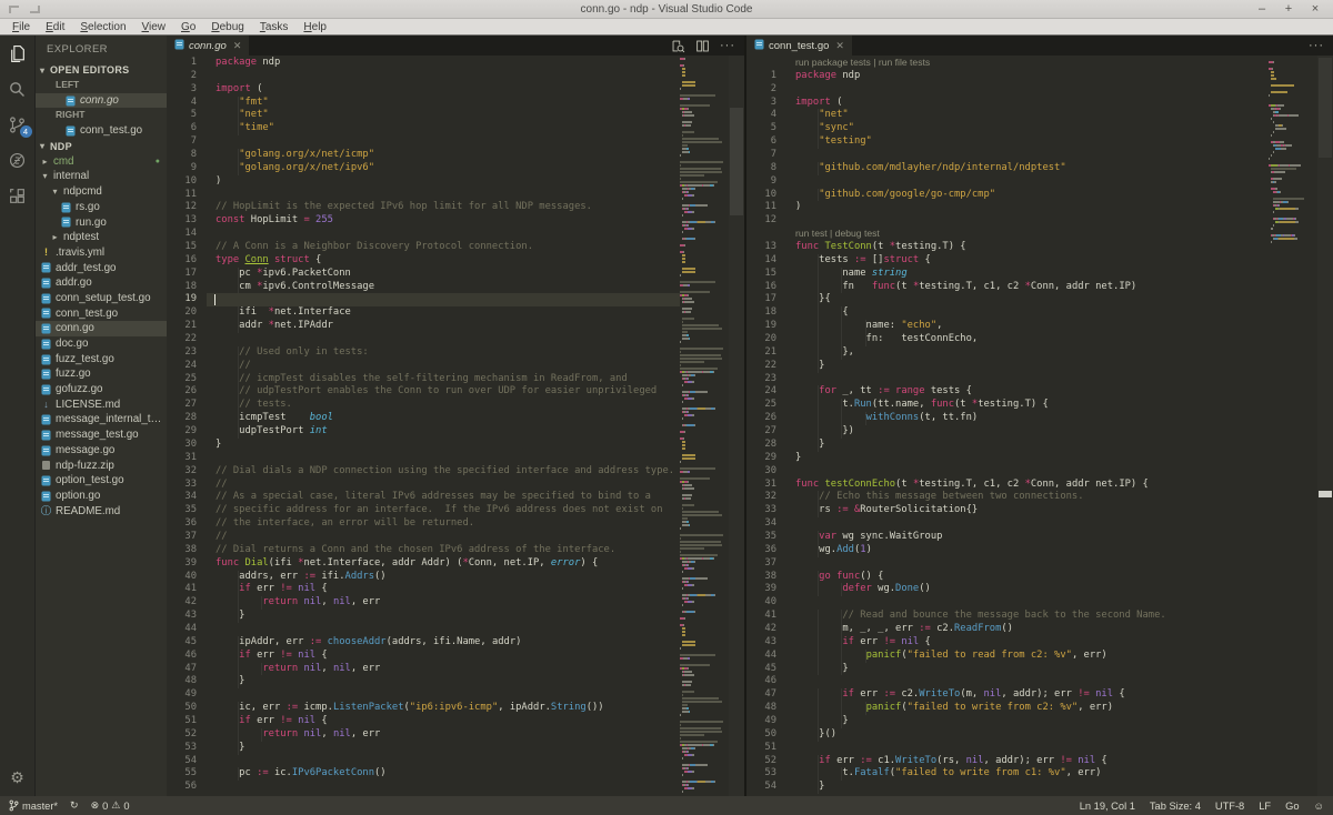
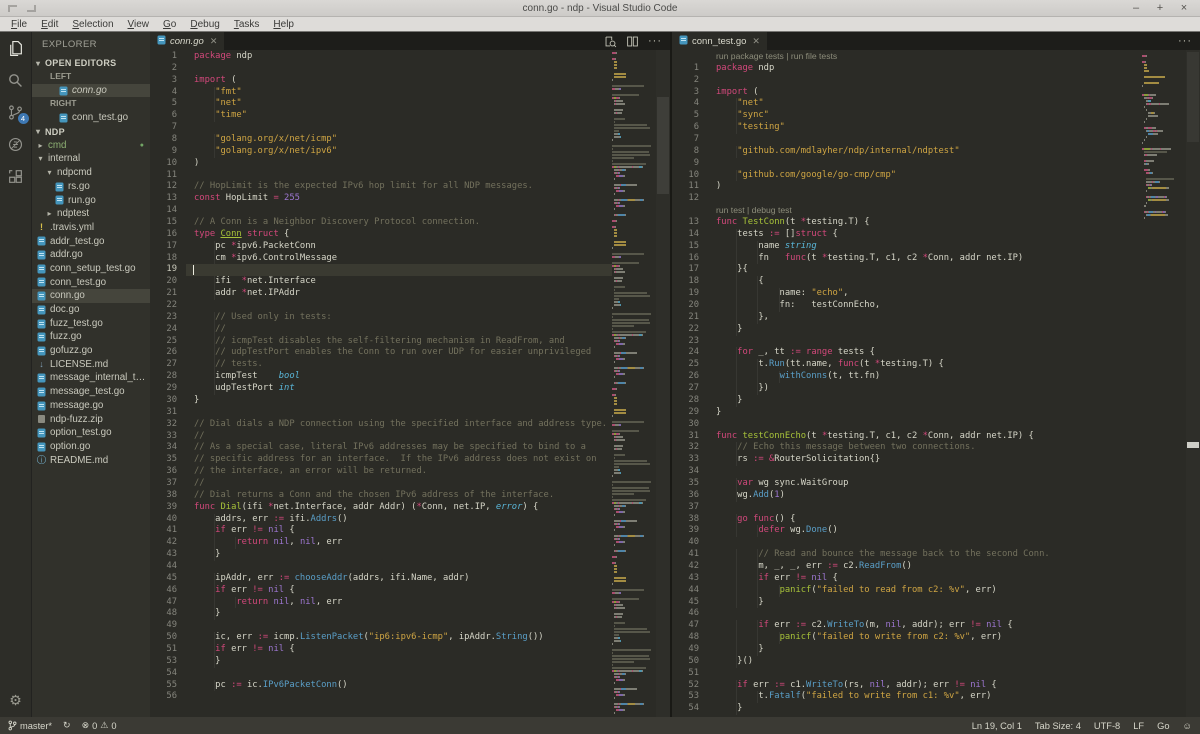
  conn.go - ndp - Visual Studio Code
  –
  +
  ×
  File
  Edit
  Selection
  View
  Go
  Debug
  Tasks
  Help
  4
  ⚙
  EXPLORER
  ▾
  OPEN EDITORS
  LEFT
  conn.go
  RIGHT
  conn_test.go
  ▾
  NDP
  ▸
  cmd
  ▾
  internal
  ▾
  ndpcmd
  rs.go
  run.go
  ▸
  ndptest
  !
  .travis.yml
  addr_test.go
  addr.go
  conn_setup_test.go
  conn_test.go
  conn.go
  doc.go
  fuzz_test.go
  fuzz.go
  gofuzz.go
  ↓
  LICENSE.md
  message_internal_test
  message_test.go
  message.go
  ndp-fuzz.zip
  option_test.go
  option.go
  ⓘ
  README.md
  conn.go
  ✕
  ···
  1 package ndp
  2
  3 import (
  4 "fmt"
  5 "net"
  6 "time"
  7
  8 "golang.org/x/net/icmp"
  9 "golang.org/x/net/ipv6"
  10 )
  11
  12 // HopLimit is the expected IPv6 hop limit for all NDP messages.
  13 const HopLimit = 255
  14
  15 // A Conn is a Neighbor Discovery Protocol connection.
  16 type Conn struct {
  17 pc *ipv6.PacketConn
  18 cm *ipv6.ControlMessage
  19
  20 ifi *net.Interface
  21 addr *net.IPAddr
  22
  23 // Used only in tests:
  24 //
  25 // icmpTest disables the self-filtering mechanism in ReadFrom, and
  26 // udpTestPort enables the Conn to run over UDP for easier unprivileged
  27 // tests.
  28 icmpTest bool
  29 udpTestPort int
  30 }
  31
  32 // Dial dials a NDP connection using the specified interface and address type.
  33 //
  34 // As a special case, literal IPv6 addresses may be specified to bind to a
  35 // specific address for an interface. If the IPv6 address does not exist on
  36 // the interface, an error will be returned.
  37 //
  38 // Dial returns a Conn and the chosen IPv6 address of the interface.
  39 func Dial(ifi *net.Interface, addr Addr) (*Conn, net.IP, error) {
  40 addrs, err := ifi.Addrs()
  41 if err != nil {
  42 return nil, nil, err
  43 }
  44
  45 ipAddr, err := chooseAddr(addrs, ifi.Name, addr)
  46 if err != nil {
  47 return nil, nil, err
  48 }
  49
  50 ic, err := icmp.ListenPacket("ip6:ipv6-icmp", ipAddr.String())
  51 if err != nil {
- 52 return nil, nil, err
  53 }
  54
  55 pc := ic.IPv6PacketConn()
  56
  conn_test.go
  ✕
  ···
  run package tests | run file tests
  1 package ndp
  2
  3 import (
  4 "net"
  5 "sync"
  6 "testing"
  7
  8 "github.com/mdlayher/ndp/internal/ndptest"
  9
  10 "github.com/google/go-cmp/cmp"
  11 )
  12
  run test | debug test
  13 func TestConn(t *testing.T) {
  14 tests := []struct {
  15 name string
  16 fn func(t *testing.T, c1, c2 *Conn, addr net.IP)
  17 }{
  18 {
  19 name: "echo",
  20 fn: testConnEcho,
  21 },
  22 }
  23
  24 for _, tt := range tests {
  25 t.Run(tt.name, func(t *testing.T) {
  26 withConns(t, tt.fn)
  27 })
  28 }
  29 }
  30
  31 func testConnEcho(t *testing.T, c1, c2 *Conn, addr net.IP) {
  32 // Echo this message between two connections.
  33 rs := &RouterSolicitation{}
  34
  35 var wg sync.WaitGroup
  36 wg.Add(1)
  37
  38 go func() {
  39 defer wg.Done()
  40
- 41 // Read and bounce the message back to the second Name.
+ 41 // Read and bounce the message back to the second Conn.
  42 m, _, _, err := c2.ReadFrom()
  43 if err != nil {
  44 panicf("failed to read from c2: %v", err)
  45 }
  46
  47 if err := c2.WriteTo(m, nil, addr); err != nil {
  48 panicf("failed to write from c2: %v", err)
  49 }
  50 }()
  51
  52 if err := c1.WriteTo(rs, nil, addr); err != nil {
  53 t.Fatalf("failed to write from c1: %v", err)
  54 }
  master*
  ↻
  ⊗
  0
  ⚠
  0
  Ln 19, Col 1
  Tab Size: 4
  UTF-8
  LF
  Go
  ☺
